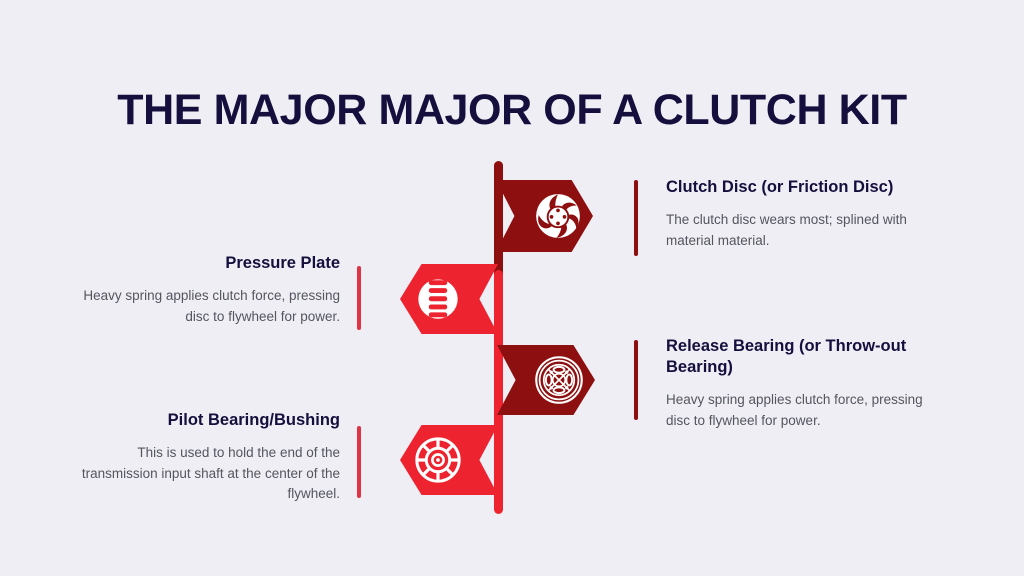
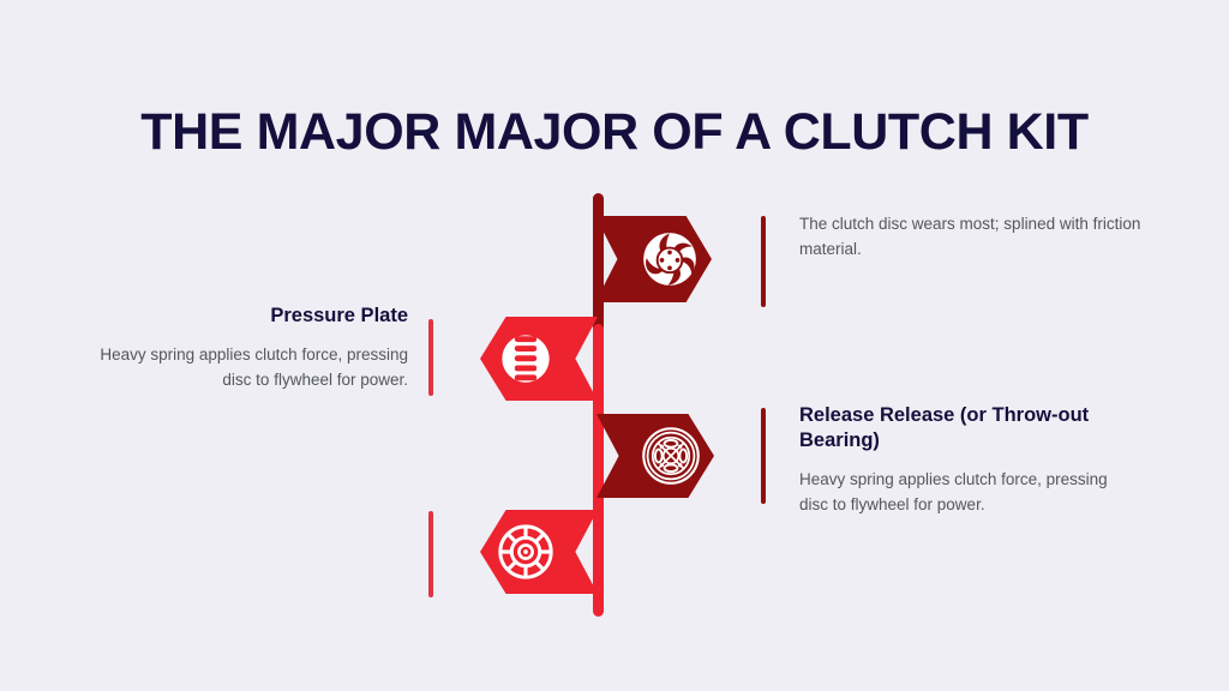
  THE MAJOR MAJOR OF A CLUTCH KIT
- Clutch Disc (or Friction Disc)
- The clutch disc wears most; splined with material material.
+ The clutch disc wears most; splined with friction material.
  Pressure Plate
  Heavy spring applies clutch force, pressing disc to flywheel for power.
- Release Bearing (or Throw-out Bearing)
+ Release Release (or Throw-out Bearing)
  Heavy spring applies clutch force, pressing disc to flywheel for power.
- Pilot Bearing/Bushing
- This is used to hold the end of the transmission input shaft at the center of the flywheel.
